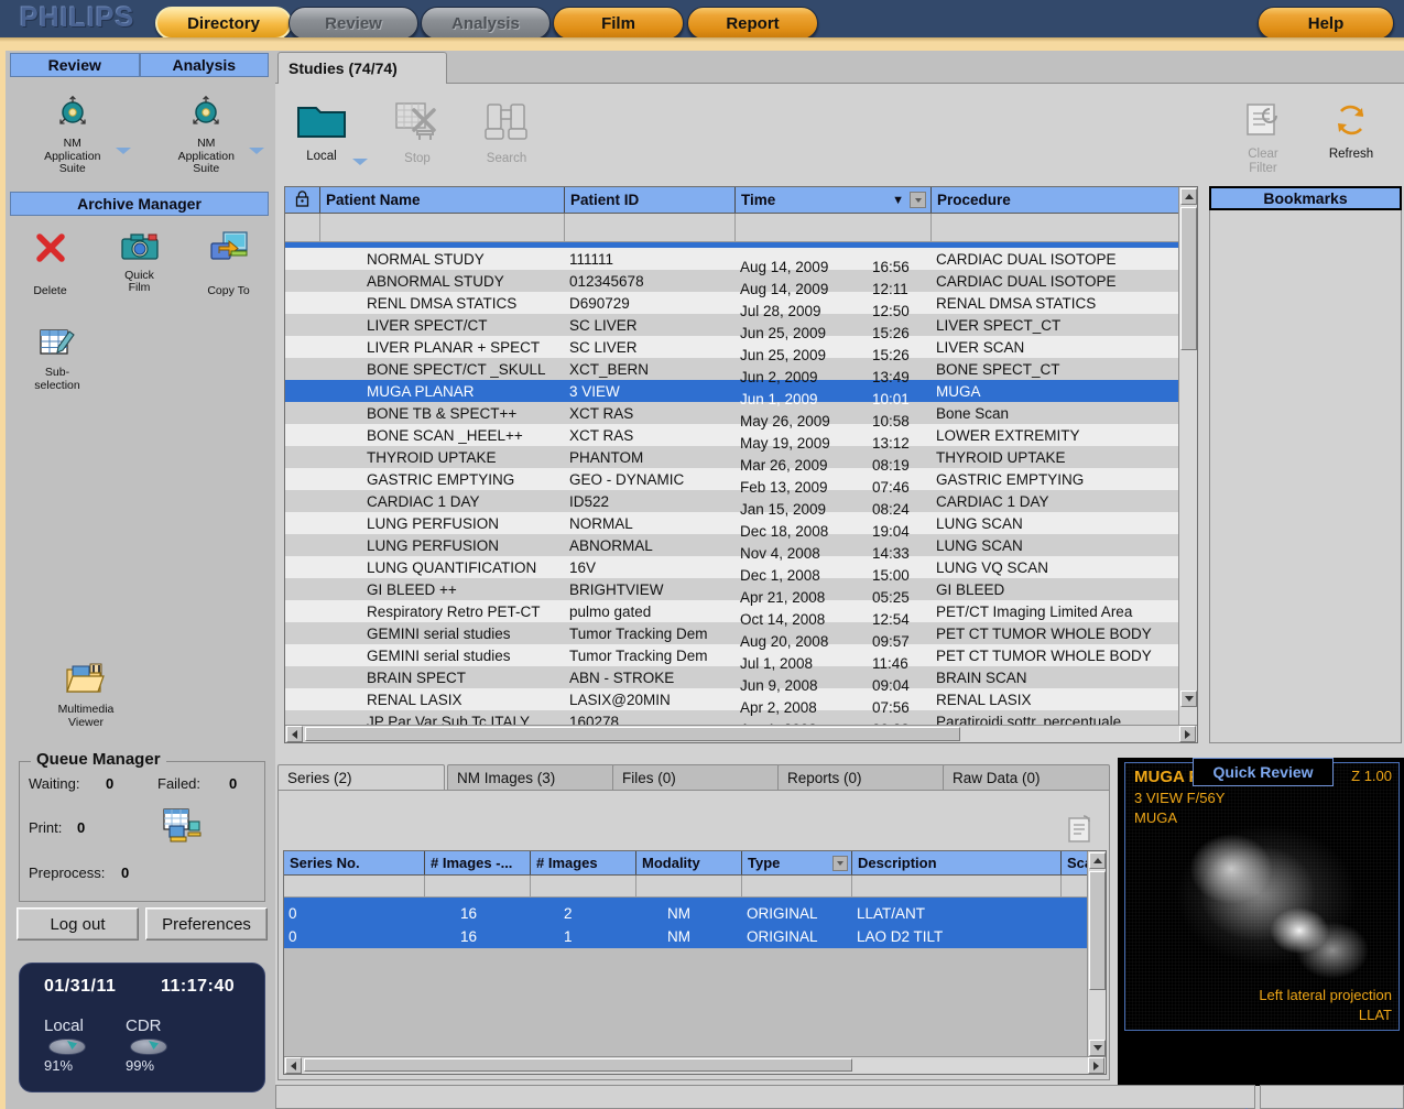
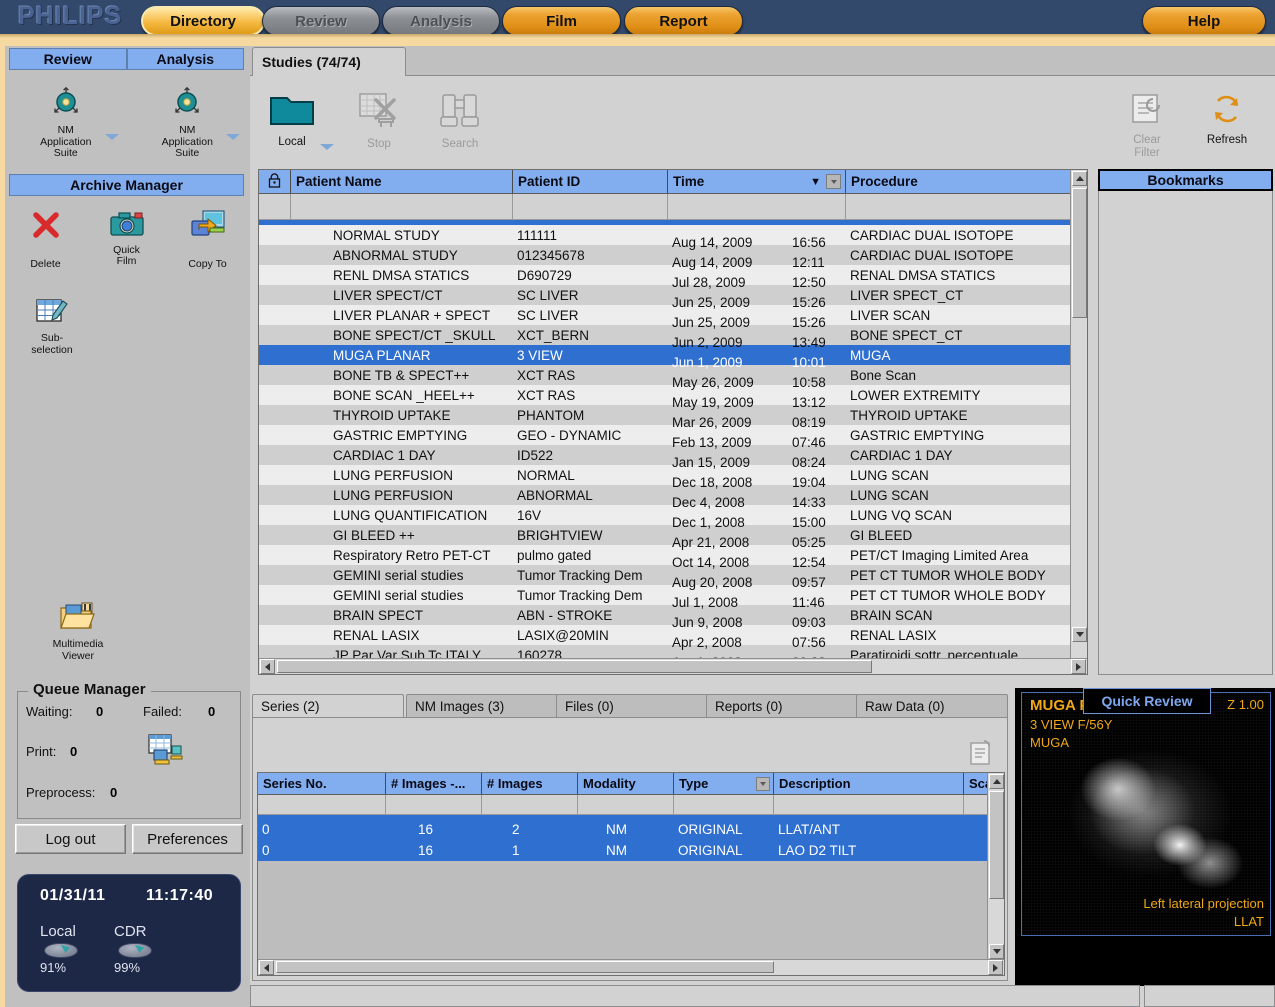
  PHILIPS
  Directory
  Review
  Analysis
  Film
  Report
  Help
  Review
  Analysis
  NM
  Application
  Suite
  NM
  Application
  Suite
  Archive Manager
  Delete
  Quick
  Film
  Copy To
  Sub-
  selection
  Multimedia
  Viewer
  Queue Manager
  Waiting:
  0
  Failed:
  0
  Print:
  0
  Preprocess:
  0
  Log out
  Preferences
  01/31/11
  11:17:40
  Local
  91%
  CDR
  99%
  Studies (74/74)
  Local
  Stop
  Search
  Clear
  Filter
  Refresh
  Patient Name
  Patient ID
  Time
  ▼
  Procedure
  NORMAL STUDY
  111111
  Aug 14, 2009
  16:56
  CARDIAC DUAL ISOTOPE
  ABNORMAL STUDY
  012345678
  Aug 14, 2009
  12:11
  CARDIAC DUAL ISOTOPE
  RENL DMSA STATICS
  D690729
  Jul 28, 2009
  12:50
  RENAL DMSA STATICS
  LIVER SPECT/CT
  SC LIVER
  Jun 25, 2009
  15:26
  LIVER SPECT_CT
  LIVER PLANAR + SPECT
  SC LIVER
  Jun 25, 2009
  15:26
  LIVER SCAN
  BONE SPECT/CT _SKULL
  XCT_BERN
  Jun 2, 2009
  13:49
  BONE SPECT_CT
  MUGA PLANAR
  3 VIEW
  Jun 1, 2009
  10:01
  MUGA
  BONE TB & SPECT++
  XCT RAS
  May 26, 2009
  10:58
  Bone Scan
  BONE SCAN _HEEL++
  XCT RAS
  May 19, 2009
  13:12
  LOWER EXTREMITY
  THYROID UPTAKE
  PHANTOM
  Mar 26, 2009
  08:19
  THYROID UPTAKE
  GASTRIC EMPTYING
  GEO - DYNAMIC
  Feb 13, 2009
  07:46
  GASTRIC EMPTYING
  CARDIAC 1 DAY
  ID522
  Jan 15, 2009
  08:24
  CARDIAC 1 DAY
  LUNG PERFUSION
  NORMAL
  Dec 18, 2008
  19:04
  LUNG SCAN
  LUNG PERFUSION
  ABNORMAL
- Nov 4, 2008
+ Dec 4, 2008
  14:33
  LUNG SCAN
  LUNG QUANTIFICATION
  16V
  Dec 1, 2008
  15:00
  LUNG VQ SCAN
  GI BLEED ++
  BRIGHTVIEW
  Apr 21, 2008
  05:25
  GI BLEED
  Respiratory Retro PET-CT
  pulmo gated
  Oct 14, 2008
  12:54
  PET/CT Imaging Limited Area
  GEMINI serial studies
  Tumor Tracking Dem
  Aug 20, 2008
  09:57
  PET CT TUMOR WHOLE BODY
  GEMINI serial studies
  Tumor Tracking Dem
  Jul 1, 2008
  11:46
  PET CT TUMOR WHOLE BODY
  BRAIN SPECT
  ABN - STROKE
  Jun 9, 2008
- 09:04
+ 09:03
  BRAIN SCAN
  RENAL LASIX
  LASIX@20MIN
  Apr 2, 2008
  07:56
  RENAL LASIX
  JP Par Var Sub Tc ITALY
  160278
  Paratiroidi sottr. percentuale
  Bookmarks
  Series (2)
  NM Images (3)
  Files (0)
  Reports (0)
  Raw Data (0)
  Series No.
  # Images -...
  # Images
  Modality
  Type
  Description
  0
  16
  2
  NM
  ORIGINAL
  LLAT/ANT
  0
  16
  1
  NM
  ORIGINAL
  LAO D2 TILT
  Z 1.00
  3 VIEW F/56Y
  MUGA
  Left lateral projection
  LLAT
  Quick Review
